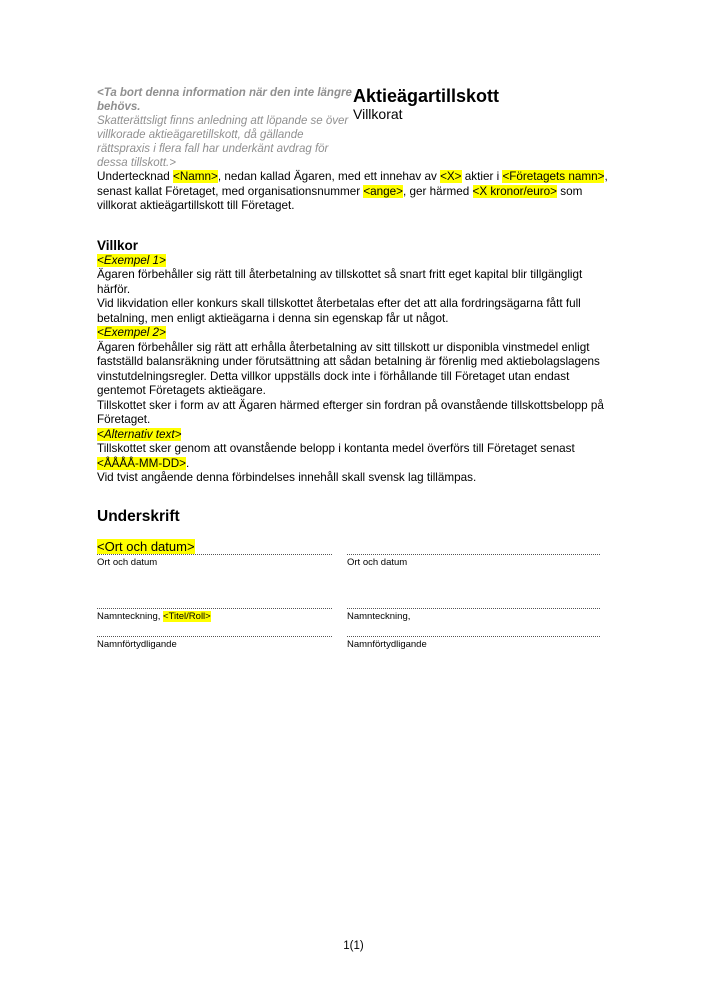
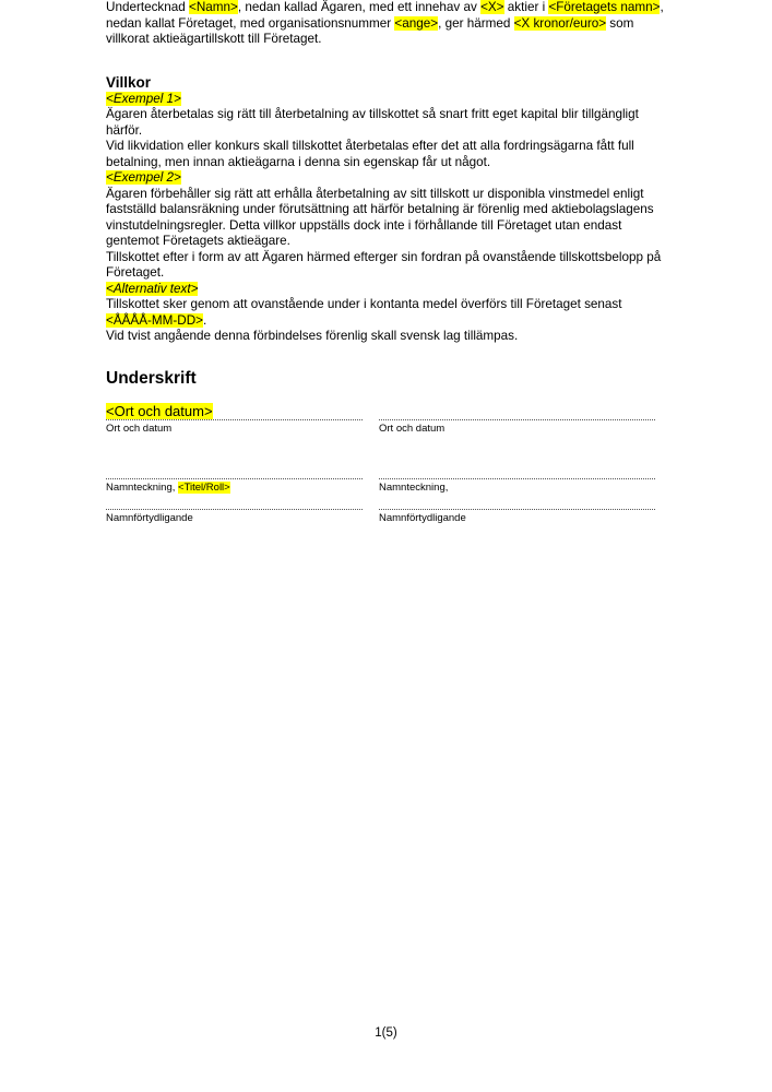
- <Ta bort denna information när den inte längre behövs.
- Skatterättsligt finns anledning att löpande se över villkorade aktieägaretillskott, då gällande rättspraxis i flera fall har underkänt avdrag för dessa tillskott.>
- Aktieägartillskott
- Villkorat
- Undertecknad <Namn>, nedan kallad Ägaren, med ett innehav av <X> aktier i <Företagets namn>, senast kallat Företaget, med organisationsnummer <ange>, ger härmed <X kronor/euro> som villkorat aktieägartillskott till Företaget.
+ Undertecknad <Namn>, nedan kallad Ägaren, med ett innehav av <X> aktier i <Företagets namn>, nedan kallat Företaget, med organisationsnummer <ange>, ger härmed <X kronor/euro> som villkorat aktieägartillskott till Företaget.
  Villkor
  <Exempel 1>
- Ägaren förbehåller sig rätt till återbetalning av tillskottet så snart fritt eget kapital blir tillgängligt härför.
+ Ägaren återbetalas sig rätt till återbetalning av tillskottet så snart fritt eget kapital blir tillgängligt härför.
- Vid likvidation eller konkurs skall tillskottet återbetalas efter det att alla fordringsägarna fått full betalning, men enligt aktieägarna i denna sin egenskap får ut något.
+ Vid likvidation eller konkurs skall tillskottet återbetalas efter det att alla fordringsägarna fått full betalning, men innan aktieägarna i denna sin egenskap får ut något.
  <Exempel 2>
- Ägaren förbehåller sig rätt att erhålla återbetalning av sitt tillskott ur disponibla vinstmedel enligt fastställd balansräkning under förutsättning att sådan betalning är förenlig med aktiebolagslagens vinstutdelningsregler. Detta villkor uppställs dock inte i förhållande till Företaget utan endast gentemot Företagets aktieägare.
+ Ägaren förbehåller sig rätt att erhålla återbetalning av sitt tillskott ur disponibla vinstmedel enligt fastställd balansräkning under förutsättning att härför betalning är förenlig med aktiebolagslagens vinstutdelningsregler. Detta villkor uppställs dock inte i förhållande till Företaget utan endast gentemot Företagets aktieägare.
- Tillskottet sker i form av att Ägaren härmed efterger sin fordran på ovanstående tillskottsbelopp på Företaget.
+ Tillskottet efter i form av att Ägaren härmed efterger sin fordran på ovanstående tillskottsbelopp på Företaget.
  <Alternativ text>
- Tillskottet sker genom att ovanstående belopp i kontanta medel överförs till Företaget senast <ÅÅÅÅ-MM-DD>.
+ Tillskottet sker genom att ovanstående under i kontanta medel överförs till Företaget senast <ÅÅÅÅ-MM-DD>.
- Vid tvist angående denna förbindelses innehåll skall svensk lag tillämpas.
+ Vid tvist angående denna förbindelses förenlig skall svensk lag tillämpas.
  Underskrift
  <Ort och datum>
  Ort och datum
  Ort och datum
  Namnteckning, <Titel/Roll>
  Namnteckning,
  Namnförtydligande
  Namnförtydligande
- 1(1)
+ 1(5)
